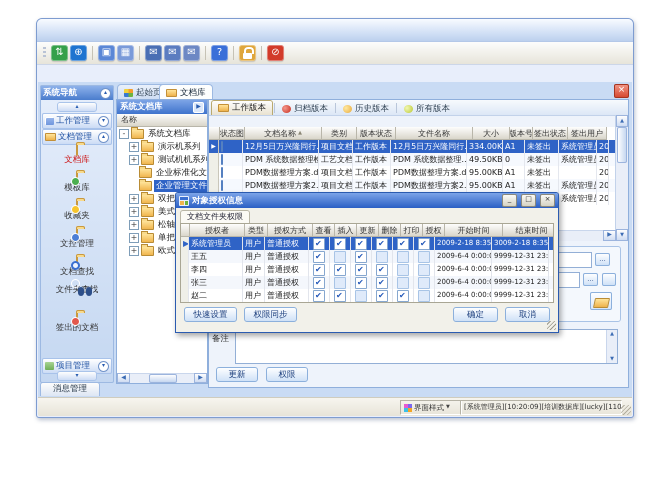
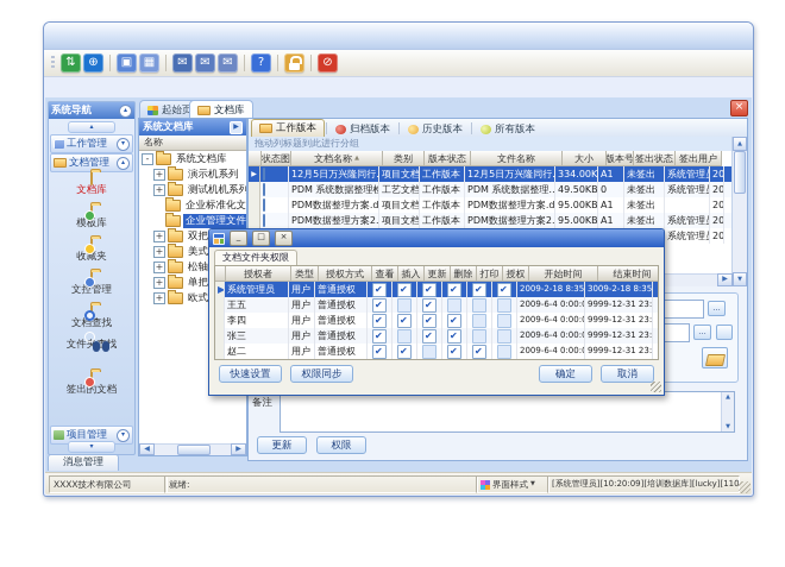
  ⇅
  ⊕
  ▣
  ▦
  ✉
  ✉
  ✉
  ?
  ⊘
  系统导航
  工作管理
  文档管理
  文档库
  模板库
  收藏夹
  文控管理
  文档查找
  文件夹查找
  签出的文档
  项目管理
  消息管理
  起始页
  文档库
  ×
  系统文档库
  名称
  -
  系统文档库
  +
  演示机系列
  +
  测试机机系列
  企业标准化文
  企业管理文件
  +
  +
  +
  +
  +
  工作版本
  归档版本
  历史版本
  所有版本
+ 拖动列标题到此进行分组
  状态图
  文档名称
  类别
  版本状态
  文件名称
  大小
  版本号
  签出状态
  签出用户
  12月5日万兴隆同行
  项目文档
  工作版本
  12月5日万兴隆同行
  334.00K
  A1
  未签出
  系统管理
  20
  PDM 系统数据整理检
  工艺文档
  工作版本
  PDM 系统数据整理…
  49.50KB
  0
  未签出
  系统管理
  20
  PDM数据整理方案.d
  项目文档
  工作版本
  PDM数据整理方案.d
  95.00KB
  A1
  未签出
  20
  PDM数据整理方案2.
  项目文档
  工作版本
  PDM数据整理方案2.
  95.00KB
  A1
  未签出
  系统管理
  20
  系统管理
  20
  备注
  更新
  权限
+ XXXX技术有限公司
+ 就绪:
  界面样式
  [系统管理员][10:20:09][培训数据库][lucky][110
- 对象授权信息
  _
  □
  ×
  文档文件夹权限
  授权者
  类型
  授权方式
  查看
  插入
  更新
  删除
  打印
  授权
  开始时间
  结束时间
  ▶
  系统管理员
  用户
  普通授权
  2009-2-18 8:35
  3009-2-18 8:35
  王五
  用户
  普通授权
  2009-6-4 0:00:0
  9999-12-31 23:
  李四
  用户
  普通授权
  2009-6-4 0:00:0
  9999-12-31 23:
  张三
  用户
  普通授权
  2009-6-4 0:00:0
  9999-12-31 23:
  赵二
  用户
  普通授权
  2009-6-4 0:00:0
  9999-12-31 23:
  快速设置
  权限同步
  确定
  取消
